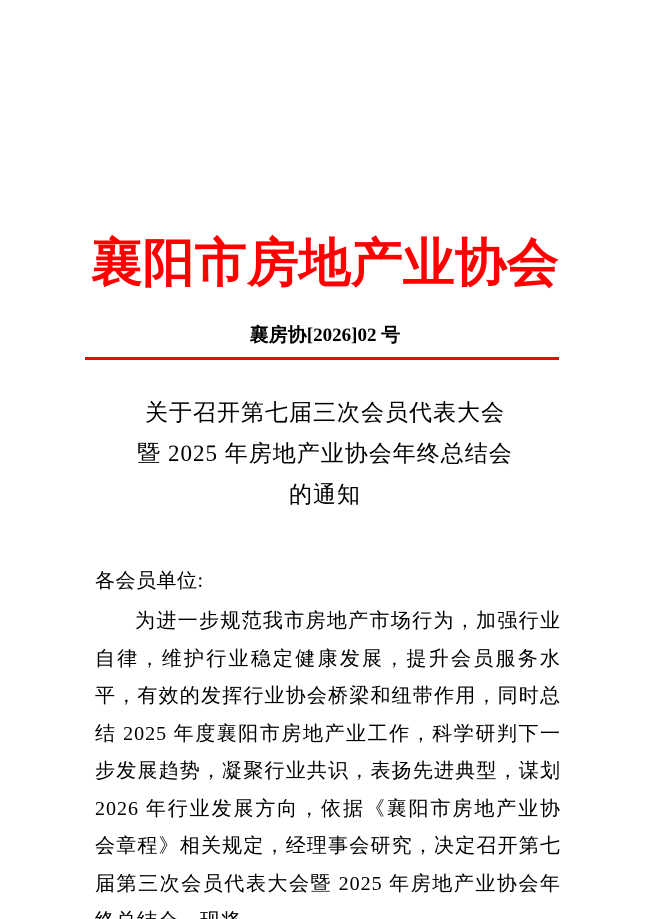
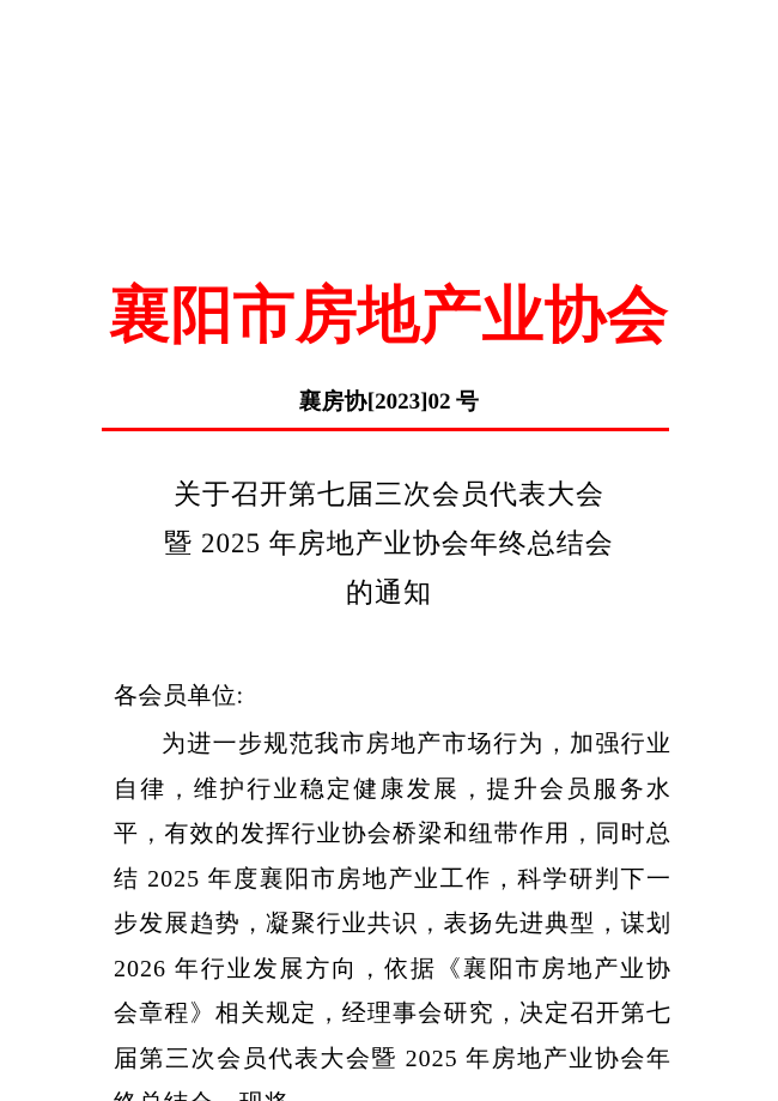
  襄阳市房地产业协会
- 襄房协[2026]02 号
+ 襄房协[2023]02 号
  关于召开第七届三次会员代表大会
  暨 2025 年房地产业协会年终总结会
  的通知
  各会员单位:
  为进一步规范我市房地产市场行为，加强行业自律，维护行业稳定健康发展，提升会员服务水平，有效的发挥行业协会桥梁和纽带作用，同时总结 2025 年度襄阳市房地产业工作，科学研判下一步发展趋势，凝聚行业共识，表扬先进典型，谋划 2026 年行业发展方向，依据《襄阳市房地产业协会章程》相关规定，经理事会研究，决定召开第七届第三次会员代表大会暨 2025 年房地产业协会年
